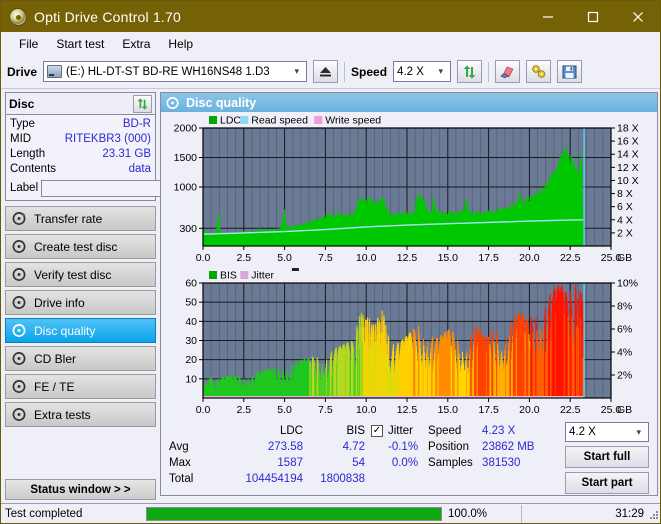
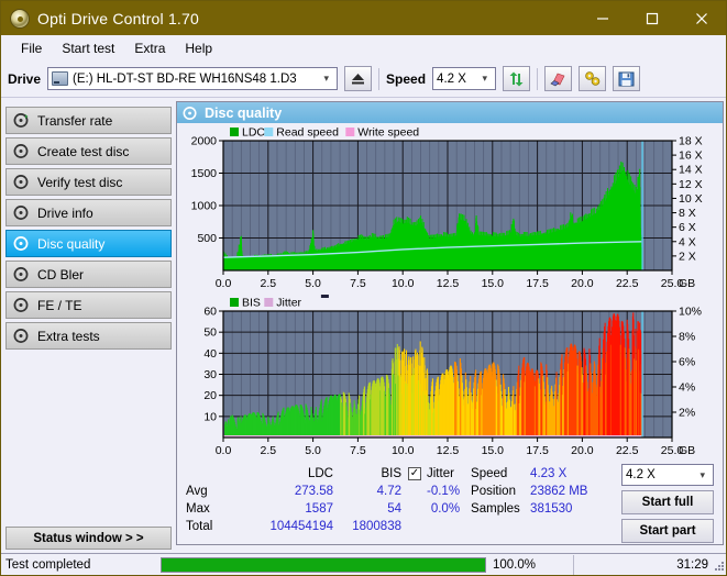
  Opti Drive Control 1.70
  File
  Start test
  Extra
  Help
  Drive
  (E:) HL-DT-ST BD-RE WH16NS48 1.D3
  ▾
  Speed
  4.2 X
  ▾
- Disc
- Type
- BD-R
- MID
- RITEKBR3 (000)
- Length
- 23.31 GB
- Contents
- data
- Label
  Transfer rate
  Create test disc
  Verify test disc
  Drive info
  Disc quality
  CD Bler
  FE / TE
  Extra tests
  Status window > >
  Disc quality
  LDC
  Read speed
  Write speed
- 300
+ 500
  1000
  1500
  2000
  2 X
  4 X
  6 X
  8 X
  10 X
  12 X
  14 X
  16 X
  18 X
  0.0
  2.5
  5.0
  7.5
  10.0
  12.5
  15.0
  17.5
  20.0
  22.5
  25.0
  GB
  BIS
  Jitter
  10
  20
  30
  40
  50
  60
  2%
  4%
  6%
  8%
  10%
  0.0
  2.5
  5.0
  7.5
  10.0
  12.5
  15.0
  17.5
  20.0
  22.5
  25.0
  GB
  LDC
  BIS
  Avg
  273.58
  4.72
  Max
  1587
  54
  Total
  104454194
  1800838
  ✓
  Jitter
  -0.1%
  0.0%
  Speed
  4.23 X
  Position
  23862 MB
  Samples
  381530
  4.2 X
  ▾
  Start full
  Start part
  Test completed
  100.0%
  31:29
